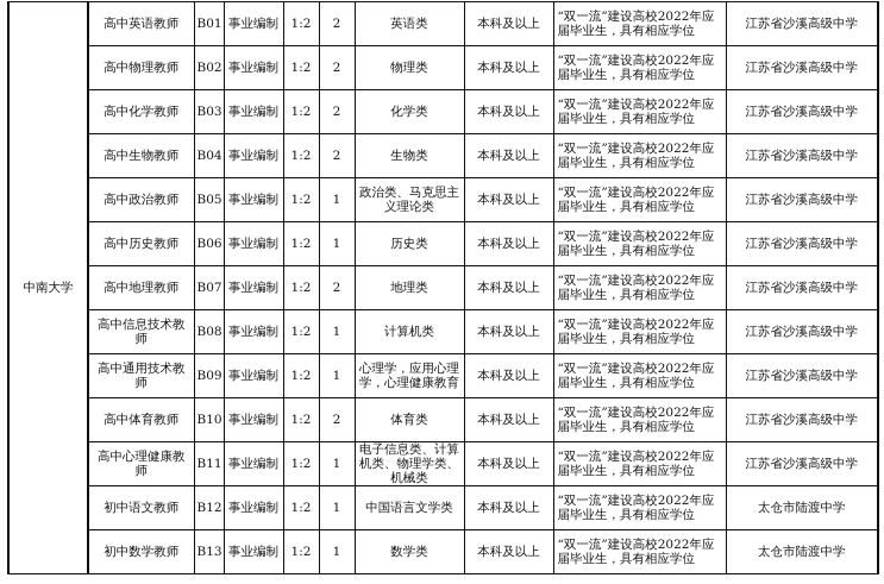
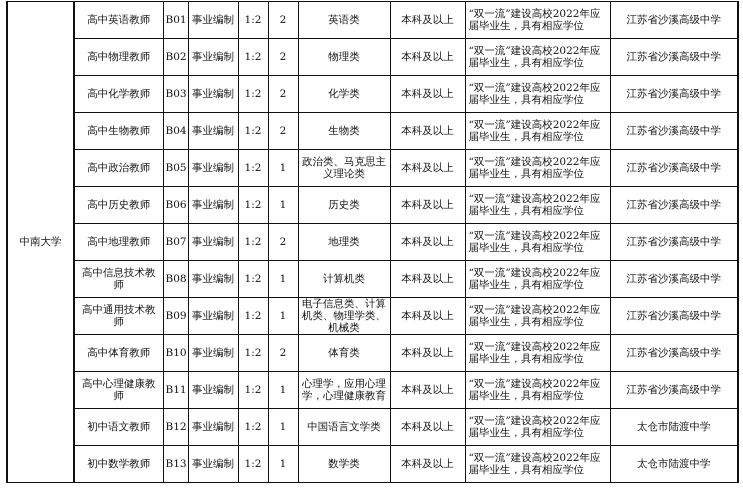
  中南大学	高中英语教师	B01	事业编制	1:2	2	英语类	本科及以上	“双一流”建设高校2022年应届毕业生，具有相应学位	江苏省沙溪高级中学
  高中物理教师	B02	事业编制	1:2	2	物理类	本科及以上	“双一流”建设高校2022年应届毕业生，具有相应学位	江苏省沙溪高级中学
  高中化学教师	B03	事业编制	1:2	2	化学类	本科及以上	“双一流”建设高校2022年应届毕业生，具有相应学位	江苏省沙溪高级中学
  高中生物教师	B04	事业编制	1:2	2	生物类	本科及以上	“双一流”建设高校2022年应届毕业生，具有相应学位	江苏省沙溪高级中学
  高中政治教师	B05	事业编制	1:2	1	政治类、马克思主义理论类	本科及以上	“双一流”建设高校2022年应届毕业生，具有相应学位	江苏省沙溪高级中学
  高中历史教师	B06	事业编制	1:2	1	历史类	本科及以上	“双一流”建设高校2022年应届毕业生，具有相应学位	江苏省沙溪高级中学
  高中地理教师	B07	事业编制	1:2	2	地理类	本科及以上	“双一流”建设高校2022年应届毕业生，具有相应学位	江苏省沙溪高级中学
  高中信息技术教师	B08	事业编制	1:2	1	计算机类	本科及以上	“双一流”建设高校2022年应届毕业生，具有相应学位	江苏省沙溪高级中学
- 高中通用技术教师	B09	事业编制	1:2	1	心理学，应用心理学，心理健康教育	本科及以上	“双一流”建设高校2022年应届毕业生，具有相应学位	江苏省沙溪高级中学
+ 高中通用技术教师	B09	事业编制	1:2	1	电子信息类、计算机类、物理学类、机械类	本科及以上	“双一流”建设高校2022年应届毕业生，具有相应学位	江苏省沙溪高级中学
  高中体育教师	B10	事业编制	1:2	2	体育类	本科及以上	“双一流”建设高校2022年应届毕业生，具有相应学位	江苏省沙溪高级中学
- 高中心理健康教师	B11	事业编制	1:2	1	电子信息类、计算机类、物理学类、机械类	本科及以上	“双一流”建设高校2022年应届毕业生，具有相应学位	江苏省沙溪高级中学
+ 高中心理健康教师	B11	事业编制	1:2	1	心理学，应用心理学，心理健康教育	本科及以上	“双一流”建设高校2022年应届毕业生，具有相应学位	江苏省沙溪高级中学
  初中语文教师	B12	事业编制	1:2	1	中国语言文学类	本科及以上	“双一流”建设高校2022年应届毕业生，具有相应学位	太仓市陆渡中学
  初中数学教师	B13	事业编制	1:2	1	数学类	本科及以上	“双一流”建设高校2022年应届毕业生，具有相应学位	太仓市陆渡中学
